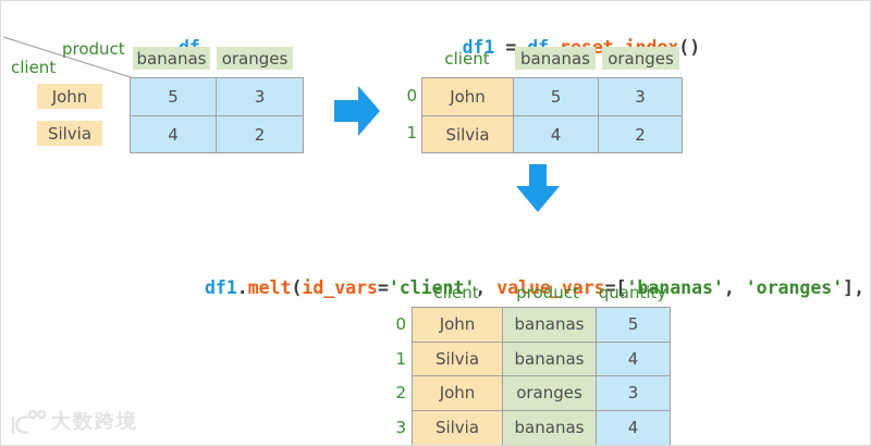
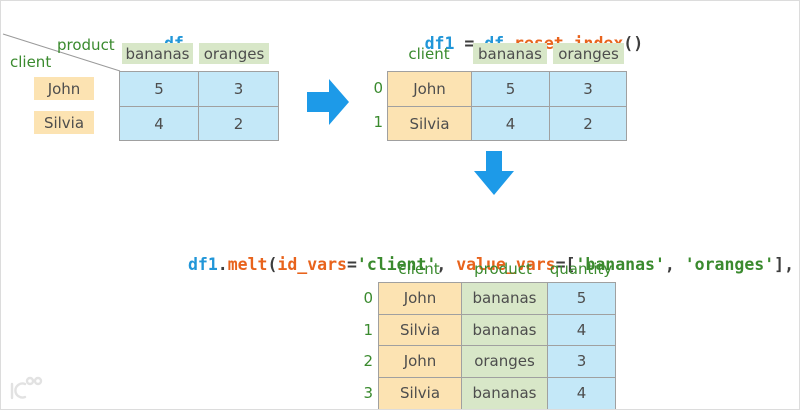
  product
  client
  bananas
  oranges
  John
  Silvia
  5
  3
  4
  2
  client
  bananas
  oranges
  0
  1
  John
  5
  3
  Silvia
  4
  2
  df1.melt(id_vars='client', value_vars=['bananas', 'oranges'],
  client
  product
  quantity
  0
  1
  2
  3
  John
  bananas
  5
  Silvia
  bananas
  4
  John
  oranges
  3
  Silvia
  bananas
  4
- 大数跨境
